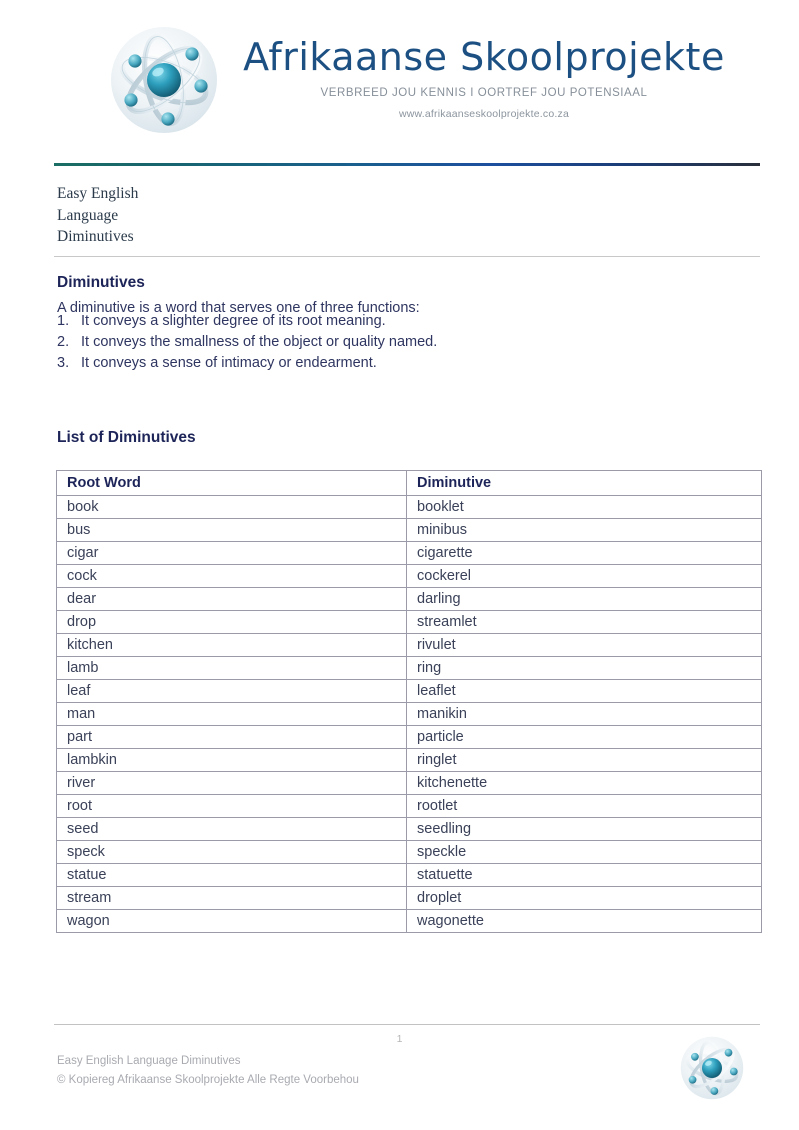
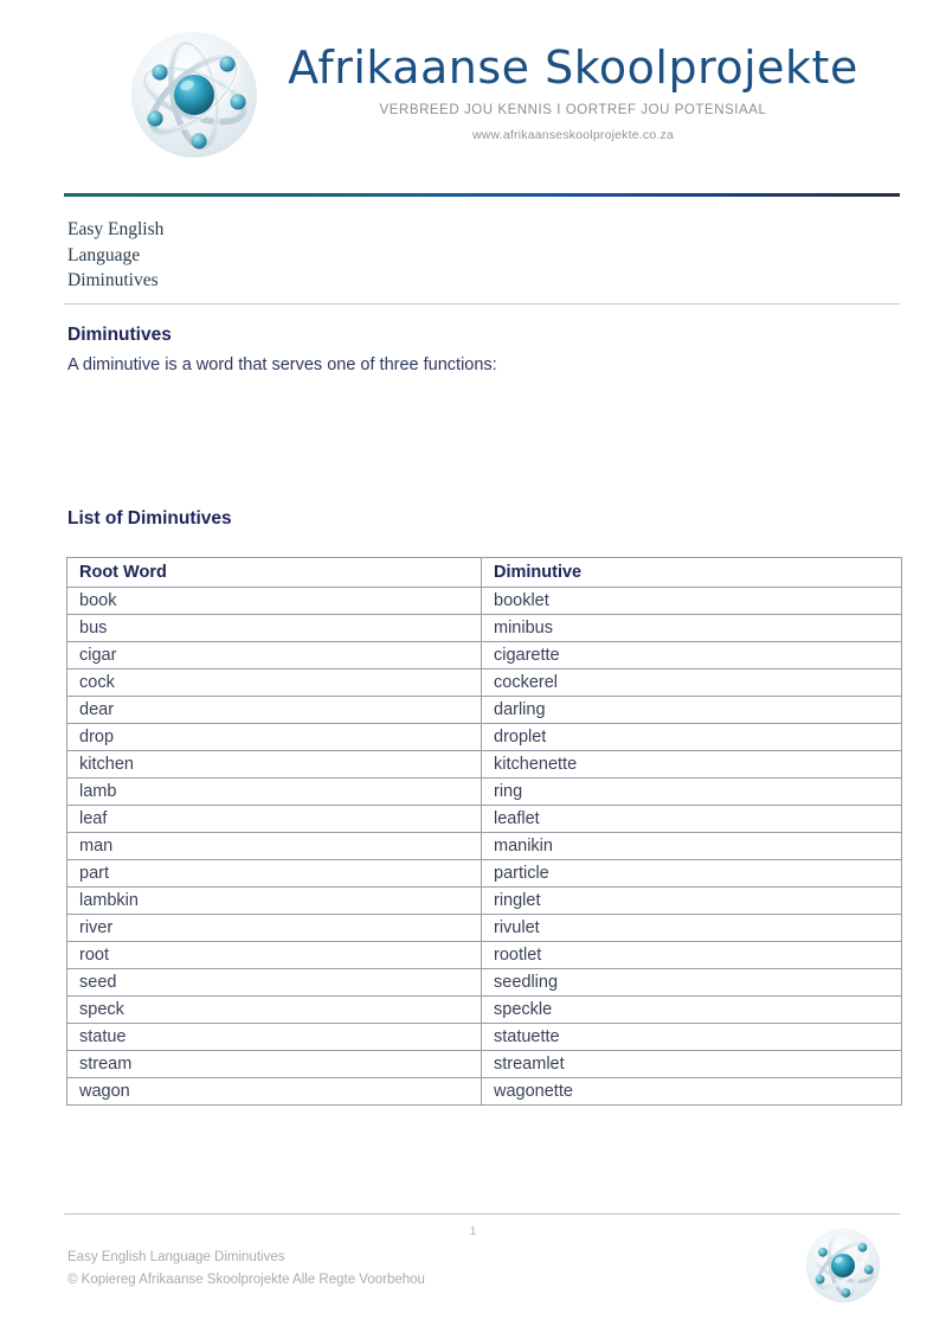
  Afrikaanse Skoolprojekte
  VERBREED JOU KENNIS I OORTREF JOU POTENSIAAL
  www.afrikaanseskoolprojekte.co.za
  Easy English
  Language
  Diminutives
  Diminutives
  A diminutive is a word that serves one of three functions:
- 1.
- It conveys a slighter degree of its root meaning.
- 2.
- It conveys the smallness of the object or quality named.
- 3.
- It conveys a sense of intimacy or endearment.
  List of Diminutives
  Root Word	Diminutive
  book	booklet
  bus	minibus
  cigar	cigarette
  cock	cockerel
  dear	darling
- drop	streamlet
+ drop	droplet
- kitchen	rivulet
+ kitchen	kitchenette
  lamb	ring
  leaf	leaflet
  man	manikin
  part	particle
  lambkin	ringlet
- river	kitchenette
+ river	rivulet
  root	rootlet
  seed	seedling
  speck	speckle
  statue	statuette
- stream	droplet
+ stream	streamlet
  wagon	wagonette
  1
  Easy English Language Diminutives
  © Kopiereg Afrikaanse Skoolprojekte Alle Regte Voorbehou
